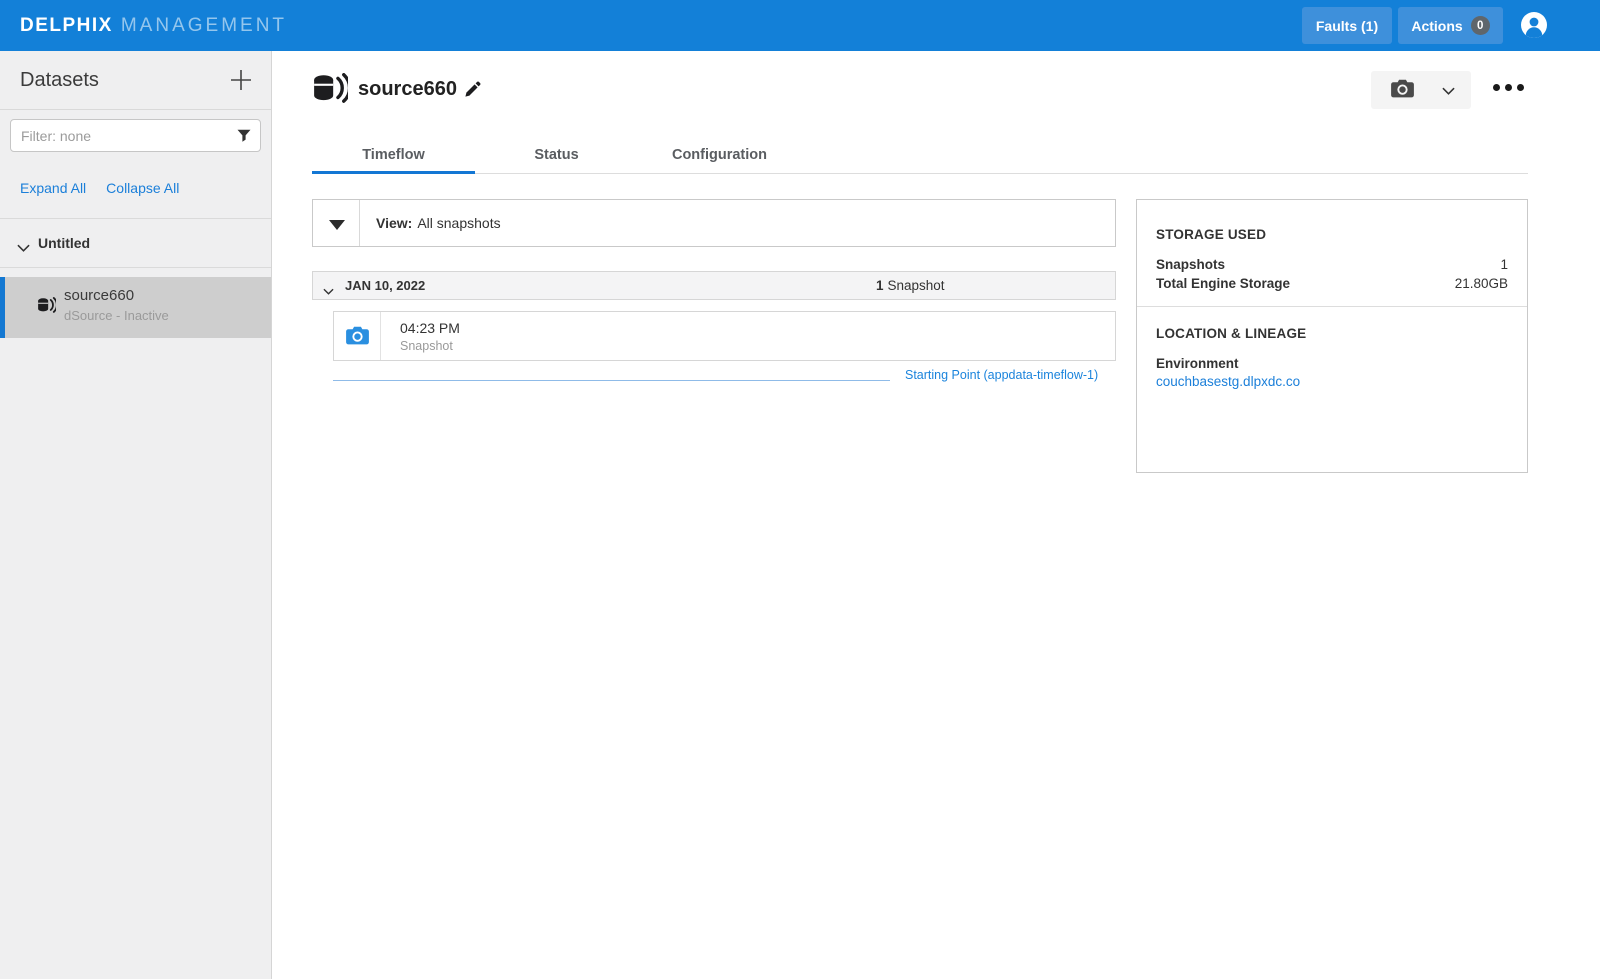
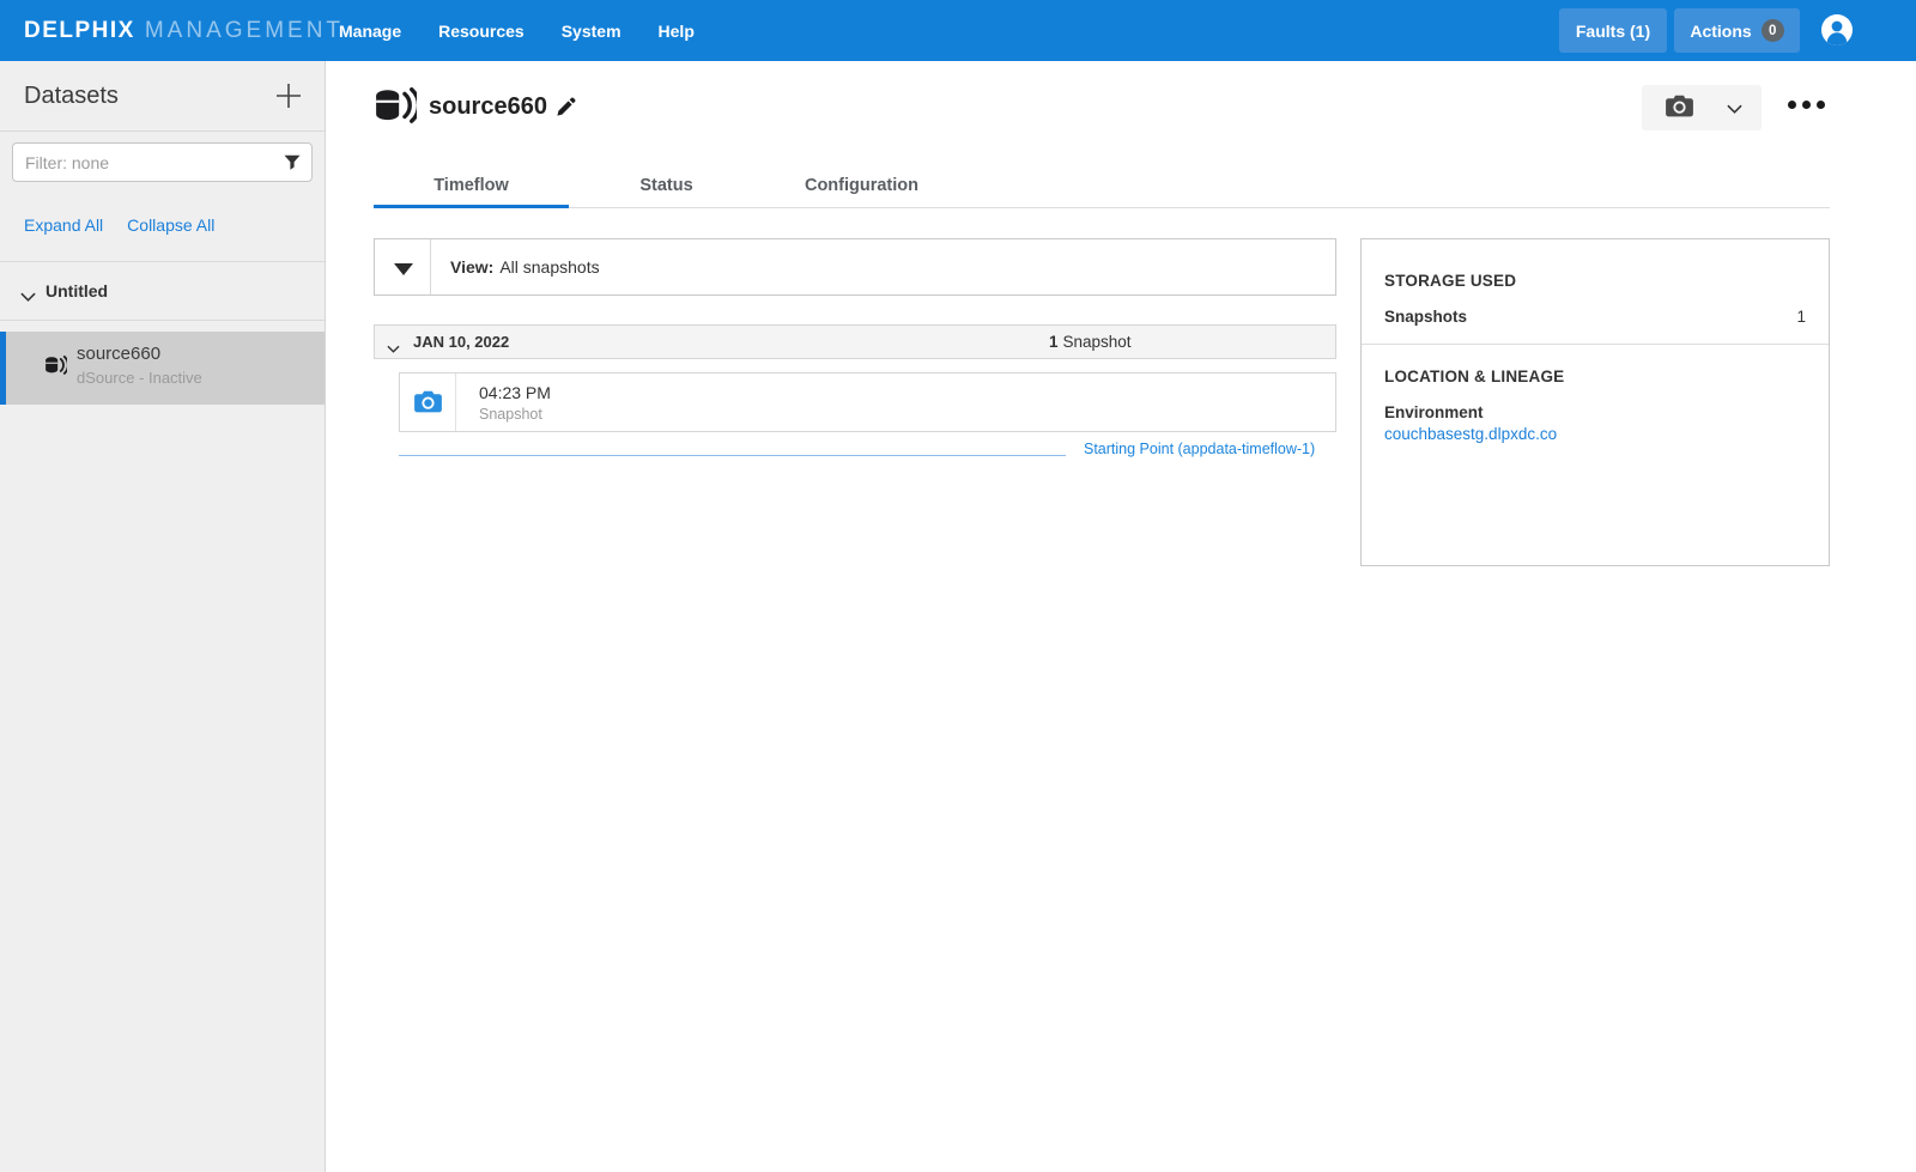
  DELPHIX
  MANAGEMENT
+ Manage
+ Resources
+ System
+ Help
  Faults (1)
  Actions
  0
  Datasets
  Filter: none
  Expand All
  Collapse All
  Untitled
  source660
  dSource - Inactive
  source660
  Timeflow
  Status
  Configuration
  View: All snapshots
  JAN 10, 2022
  1 Snapshot
  04:23 PM
  Snapshot
  Starting Point (appdata-timeflow-1)
  STORAGE USED
  Snapshots
  1
- Total Engine Storage
- 21.80GB
  LOCATION & LINEAGE
  Environment
  couchbasestg.dlpxdc.co
